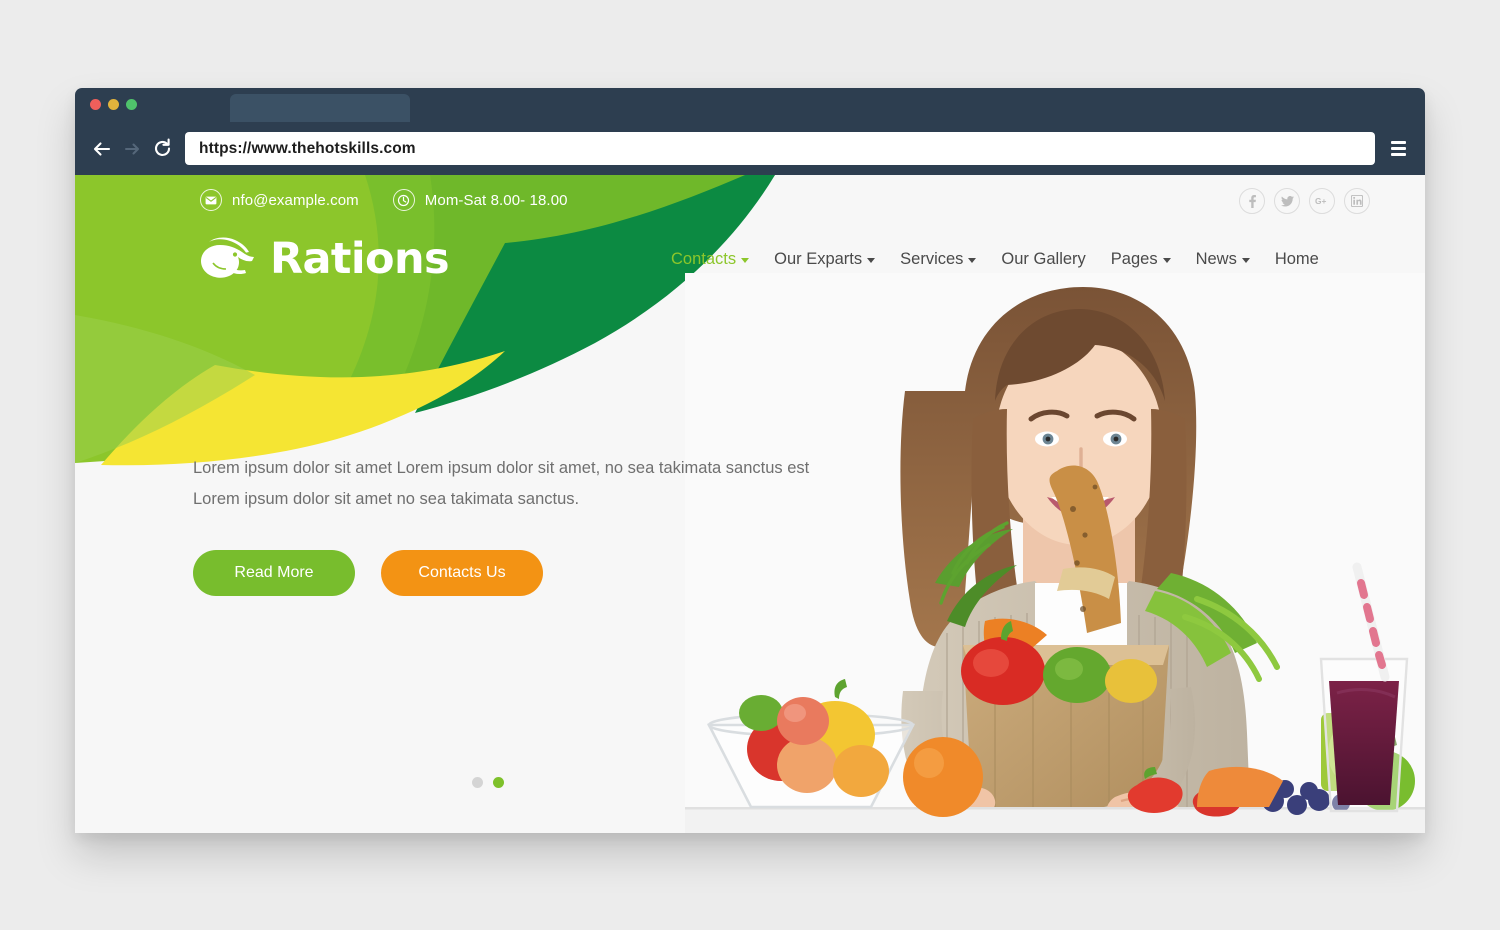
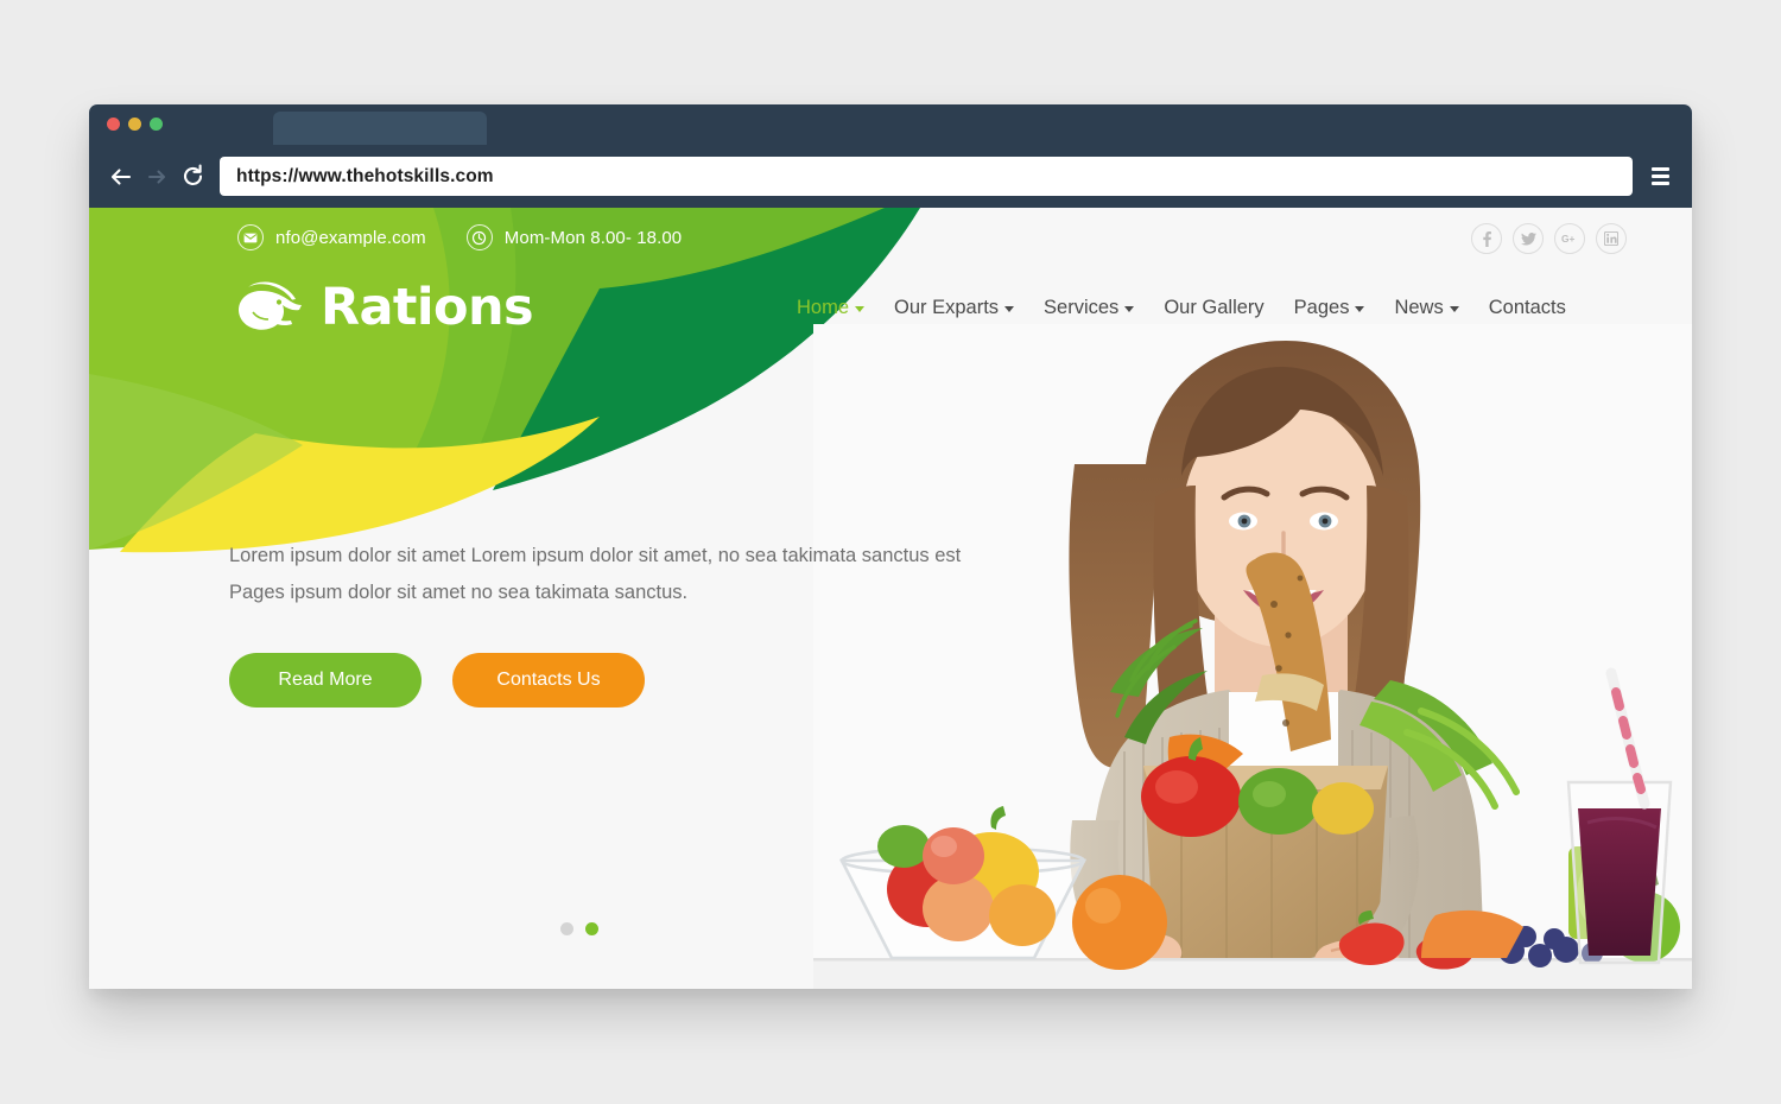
  https://www.thehotskills.com
  nfo@example.com
- Mom-Sat 8.00- 18.00
+ Mom-Mon 8.00- 18.00
  G+
  Rations
- Contacts
+ Home
  Our Exparts
  Services
  Our Gallery
  Pages
  News
- Home
+ Contacts
- Lorem ipsum dolor sit amet Lorem ipsum dolor sit amet, no sea takimata sanctus est Lorem ipsum dolor sit amet no sea takimata sanctus.
+ Lorem ipsum dolor sit amet Lorem ipsum dolor sit amet, no sea takimata sanctus est Pages ipsum dolor sit amet no sea takimata sanctus.
  Read More
  Contacts Us
